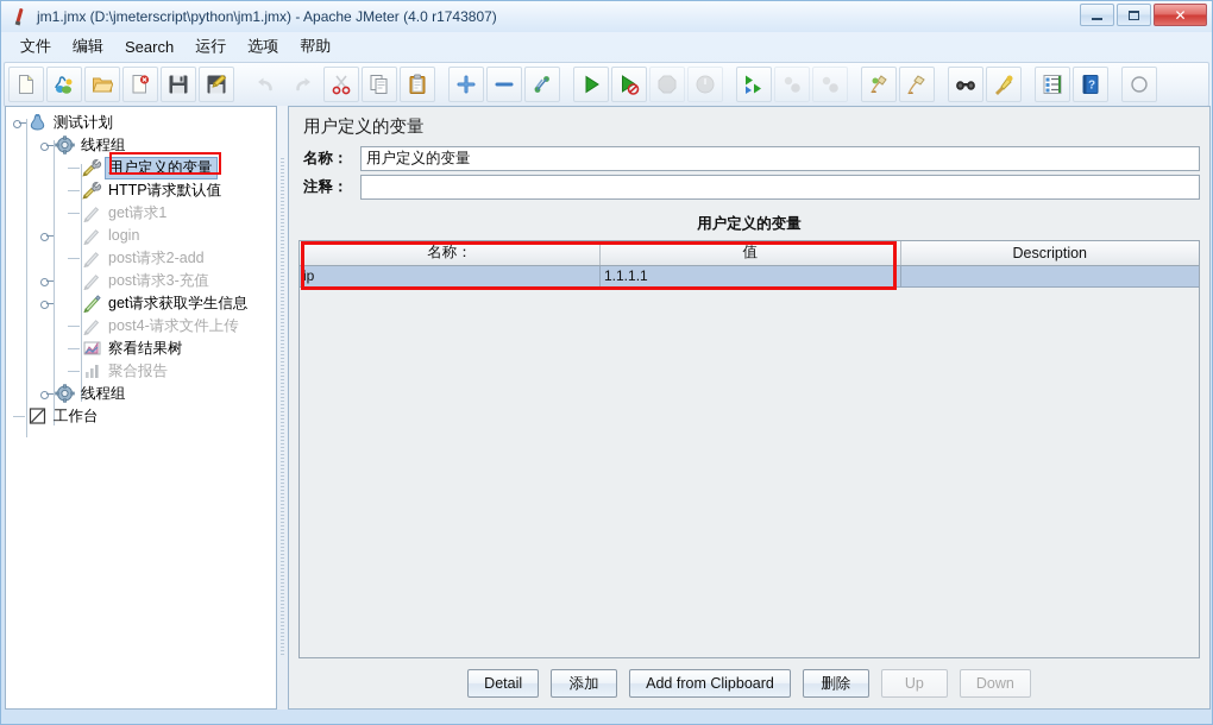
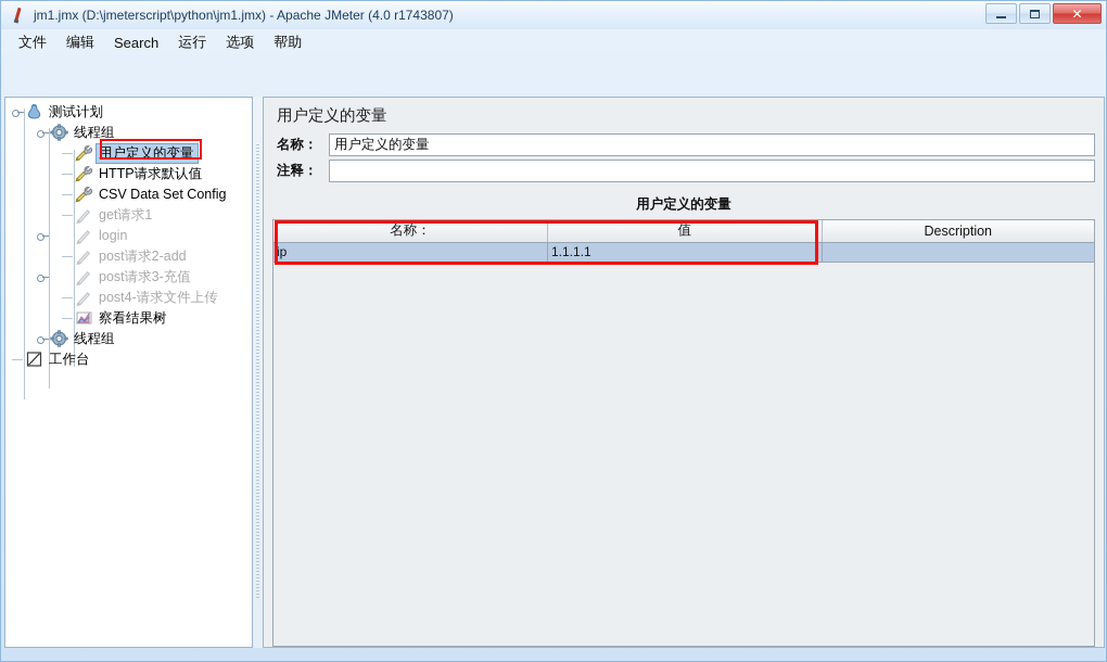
  jm1.jmx (D:\jmeterscript\python\jm1.jmx) - Apache JMeter (4.0 r1743807)
  ✕
  文件
  编辑
  Search
  运行
  选项
  帮助
- ?
  测试计划
  线程组
  用户定义的变量
  HTTP请求默认值
+ CSV Data Set Config
  get请求1
  login
  post请求2-add
  post请求3-充值
- get请求获取学生信息
  post4-请求文件上传
  察看结果树
- 聚合报告
  线程组
  工作台
  用户定义的变量
  名称：
  用户定义的变量
  注释：
  用户定义的变量
  名称：	值	Description
  ip	1.1.1.1
- Detail
- 添加
- Add from Clipboard
- 删除
- Up
- Down
